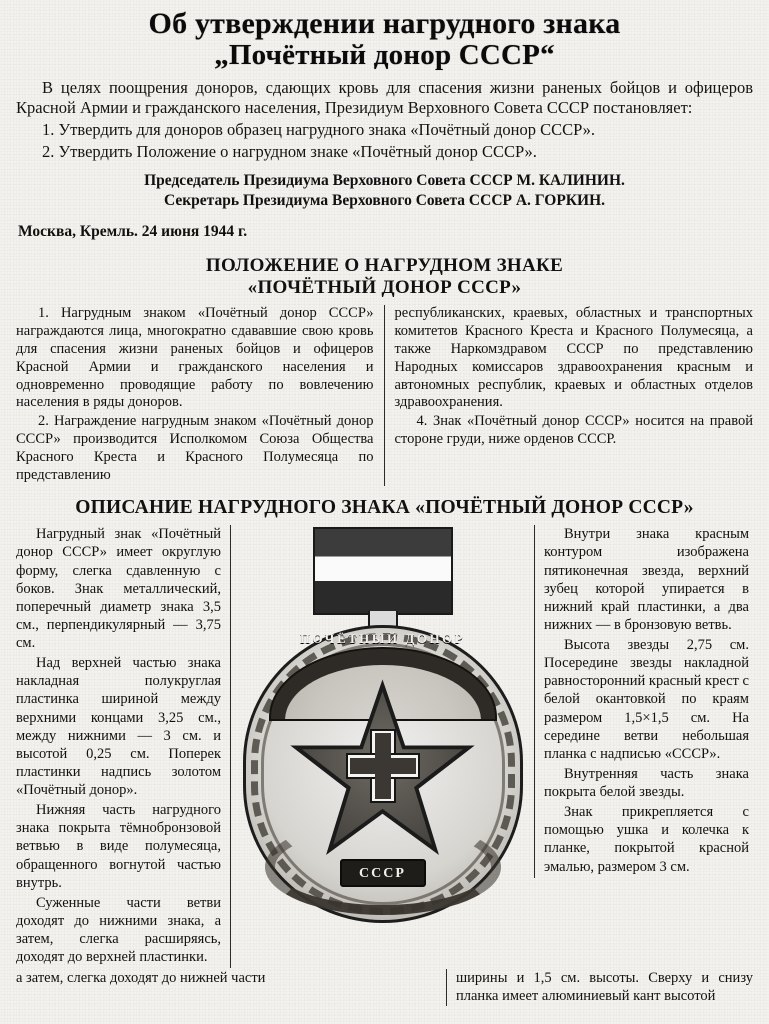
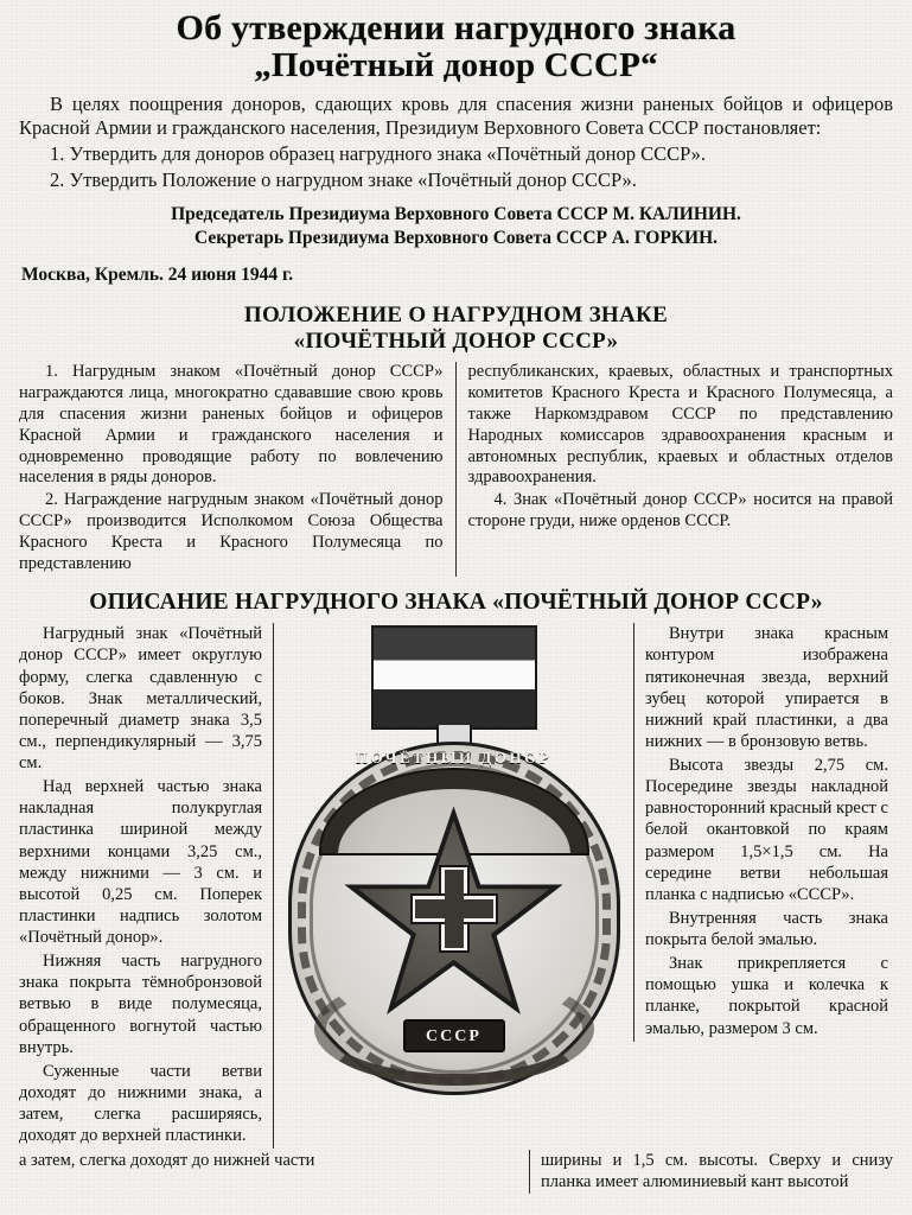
  Об утверждении нагрудного знака
  „Почётный донор СССР“
  В целях поощрения доноров, сдающих кровь для спасения жизни раненых бойцов и офицеров Красной Армии и гражданского населения, Президиум Верховного Совета СССР постановляет:
  1. Утвердить для доноров образец нагрудного знака «Почётный донор СССР».
  2. Утвердить Положение о нагрудном знаке «Почётный донор СССР».
  Председатель Президиума Верховного Совета СССР М. КАЛИНИН.
  Секретарь Президиума Верховного Совета СССР А. ГОРКИН.
  Москва, Кремль. 24 июня 1944 г.
  ПОЛОЖЕНИЕ О НАГРУДНОМ ЗНАКЕ
  «ПОЧЁТНЫЙ ДОНОР СССР»
  1. Нагрудным знаком «Почётный донор СССР» награждаются лица, многократно сдававшие свою кровь для спасения жизни раненых бойцов и офицеров Красной Армии и гражданского населения и одновременно проводящие работу по вовлечению населения в ряды доноров.
  2. Награждение нагрудным знаком «Почётный донор СССР» производится Исполкомом Союза Общества Красного Креста и Красного Полумесяца по представлению
  республиканских, краевых, областных и транспортных комитетов Красного Креста и Красного Полумесяца, а также Наркомздравом СССР по представлению Народных комиссаров здравоохранения красным и автономных республик, краевых и областных отделов здравоохранения.
  4. Знак «Почётный донор СССР» носится на правой стороне груди, ниже орденов СССР.
  ОПИСАНИЕ НАГРУДНОГО ЗНАКА «ПОЧЁТНЫЙ ДОНОР СССР»
  Нагрудный знак «Почётный донор СССР» имеет округлую форму, слегка сдавленную с боков. Знак металлический, поперечный диаметр знака 3,5 см., перпендикулярный — 3,75 см.
  Над верхней частью знака накладная полукруглая пластинка шириной между верхними концами 3,25 см., между нижними — 3 см. и высотой 0,25 см. Поперек пластинки надпись золотом «Почётный донор».
  Нижняя часть нагрудного знака покрыта тёмнобронзовой ветвью в виде полумесяца, обращенного вогнутой частью внутрь.
  Суженные части ветви доходят до нижними знака, а затем, слегка расширяясь, доходят до верхней пластинки.
  ПОЧЁТНЫЙ ДОНОР
  СССР
  Внутри знака красным контуром изображена пятиконечная звезда, верхний зубец которой упирается в нижний край пластинки, а два нижних — в бронзовую ветвь.
  Высота звезды 2,75 см. Посередине звезды накладной равносторонний красный крест с белой окантовкой по краям размером 1,5×1,5 см. На середине ветви небольшая планка с надписью «СССР».
- Внутренняя часть знака покрыта белой звезды.
+ Внутренняя часть знака покрыта белой эмалью.
  Знак прикрепляется с помощью ушка и колечка к планке, покрытой красной эмалью, размером 3 см.
  а затем, слегка доходят до нижней части
  ширины и 1,5 см. высоты. Сверху и снизу планка имеет алюминиевый кант высотой
